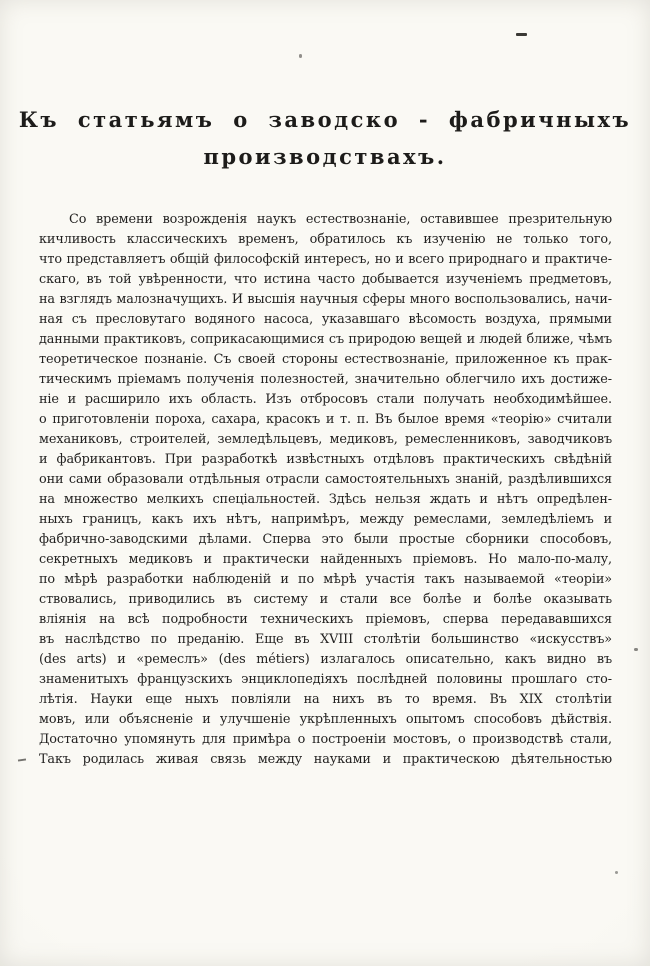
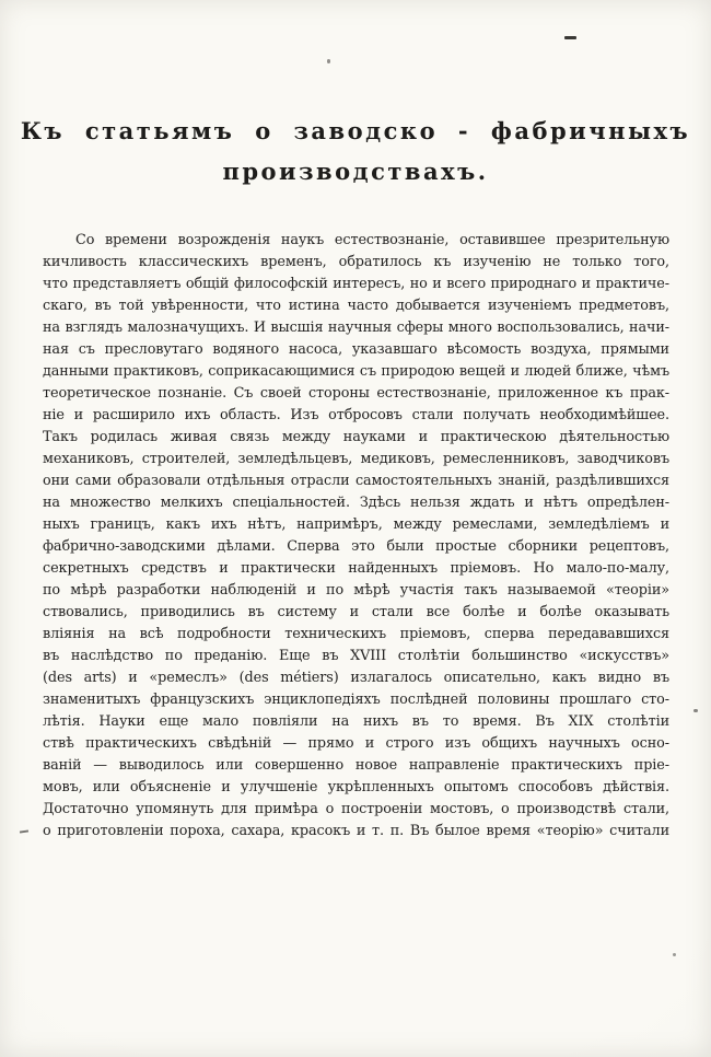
  Къ статьямъ о заводско - фабричныхъ
  производствахъ.
  Со времени возрожденія наукъ естествознаніе, оставившее презрительную
  кичливость классическихъ временъ, обратилось къ изученію не только того,
  что представляетъ общій философскій интересъ, но и всего природнаго и практиче-
  скаго, въ той увѣренности, что истина часто добывается изученіемъ предметовъ,
  на взглядъ малозначущихъ. И высшія научныя сферы много воспользовались, начи-
  ная съ пресловутаго водяного насоса, указавшаго вѣсомость воздуха, прямыми
  данными практиковъ, соприкасающимися съ природою вещей и людей ближе, чѣмъ
  теоретическое познаніе. Съ своей стороны естествознаніе, приложенное къ прак-
- тическимъ пріемамъ полученія полезностей, значительно облегчило ихъ достиже-
  ніе и расширило ихъ область. Изъ отбросовъ стали получать необходимѣйшее.
- о приготовленіи пороха, сахара, красокъ и т. п. Въ былое время «теорію» считали
+ Такъ родилась живая связь между науками и практическою дѣятельностью
  механиковъ, строителей, земледѣльцевъ, медиковъ, ремесленниковъ, заводчиковъ
- и фабрикантовъ. При разработкѣ извѣстныхъ отдѣловъ практическихъ свѣдѣній
  они сами образовали отдѣльныя отрасли самостоятельныхъ знаній, раздѣлившихся
  на множество мелкихъ спеціальностей. Здѣсь нельзя ждать и нѣтъ опредѣлен-
  ныхъ границъ, какъ ихъ нѣтъ, напримѣръ, между ремеслами, земледѣліемъ и
- фабрично-заводскими дѣлами. Сперва это были простые сборники способовъ,
+ фабрично-заводскими дѣлами. Сперва это были простые сборники рецептовъ,
- секретныхъ медиковъ и практически найденныхъ пріемовъ. Но мало-по-малу,
+ секретныхъ средствъ и практически найденныхъ пріемовъ. Но мало-по-малу,
  по мѣрѣ разработки наблюденій и по мѣрѣ участія такъ называемой «теоріи»
  ствовались, приводились въ систему и стали все болѣе и болѣе оказывать
  вліянія на всѣ подробности техническихъ пріемовъ, сперва передававшихся
  въ наслѣдство по преданію. Еще въ XVIII столѣтіи большинство «искусствъ»
  (des arts) и «ремеслъ» (des métiers) излагалось описательно, какъ видно въ
  знаменитыхъ французскихъ энциклопедіяхъ послѣдней половины прошлаго сто-
- лѣтія. Науки еще ныхъ повліяли на нихъ въ то время. Въ XIX столѣтіи
+ лѣтія. Науки еще мало повліяли на нихъ въ то время. Въ XIX столѣтіи
+ ствѣ практическихъ свѣдѣній — прямо и строго изъ общихъ научныхъ осно-
+ ваній — выводилось или совершенно новое направленіе практическихъ пріе-
  мовъ, или объясненіе и улучшеніе укрѣпленныхъ опытомъ способовъ дѣйствія.
  Достаточно упомянуть для примѣра о построеніи мостовъ, о производствѣ стали,
- Такъ родилась живая связь между науками и практическою дѣятельностью
+ о приготовленіи пороха, сахара, красокъ и т. п. Въ былое время «теорію» считали
